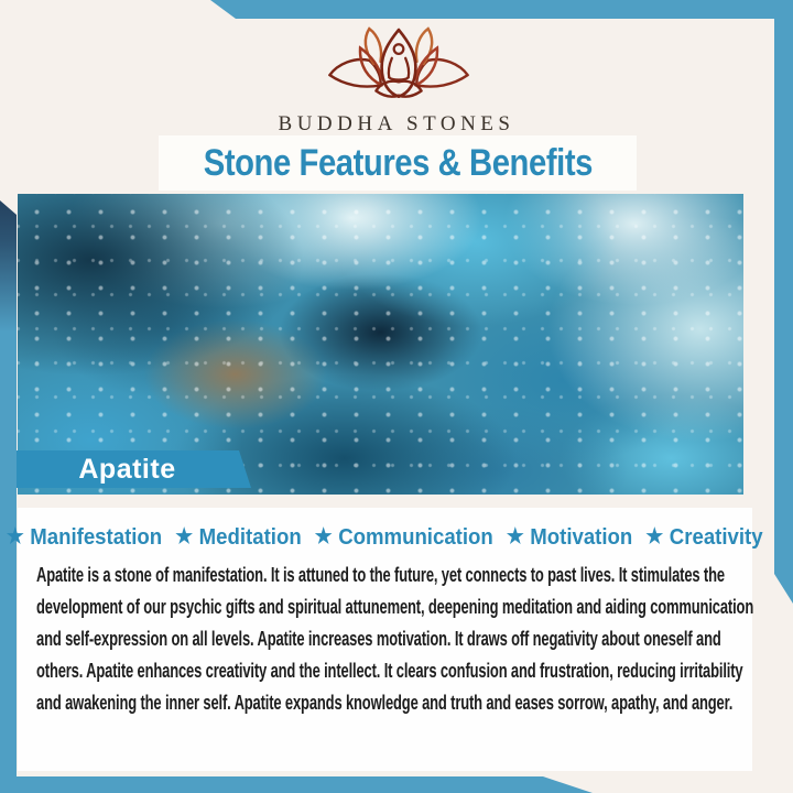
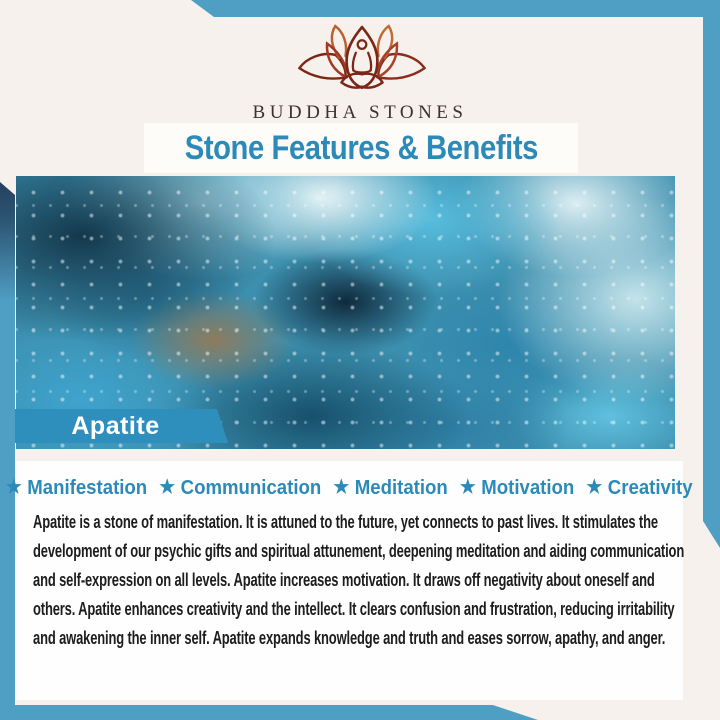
  BUDDHA STONES
  Stone Features & Benefits
  Apatite
  ★
  Manifestation
  ★
- Meditation
+ Communication
  ★
- Communication
+ Meditation
  ★
  Motivation
  ★
  Creativity
  Apatite is a stone of manifestation. It is attuned to the future, yet connects to past lives. It stimulates the development of our psychic gifts and spiritual attunement, deepening meditation and aiding communication and self-expression on all levels. Apatite increases motivation. It draws off negativity about oneself and others. Apatite enhances creativity and the intellect. It clears confusion and frustration, reducing irritability and awakening the inner self. Apatite expands knowledge and truth and eases sorrow, apathy, and anger.
